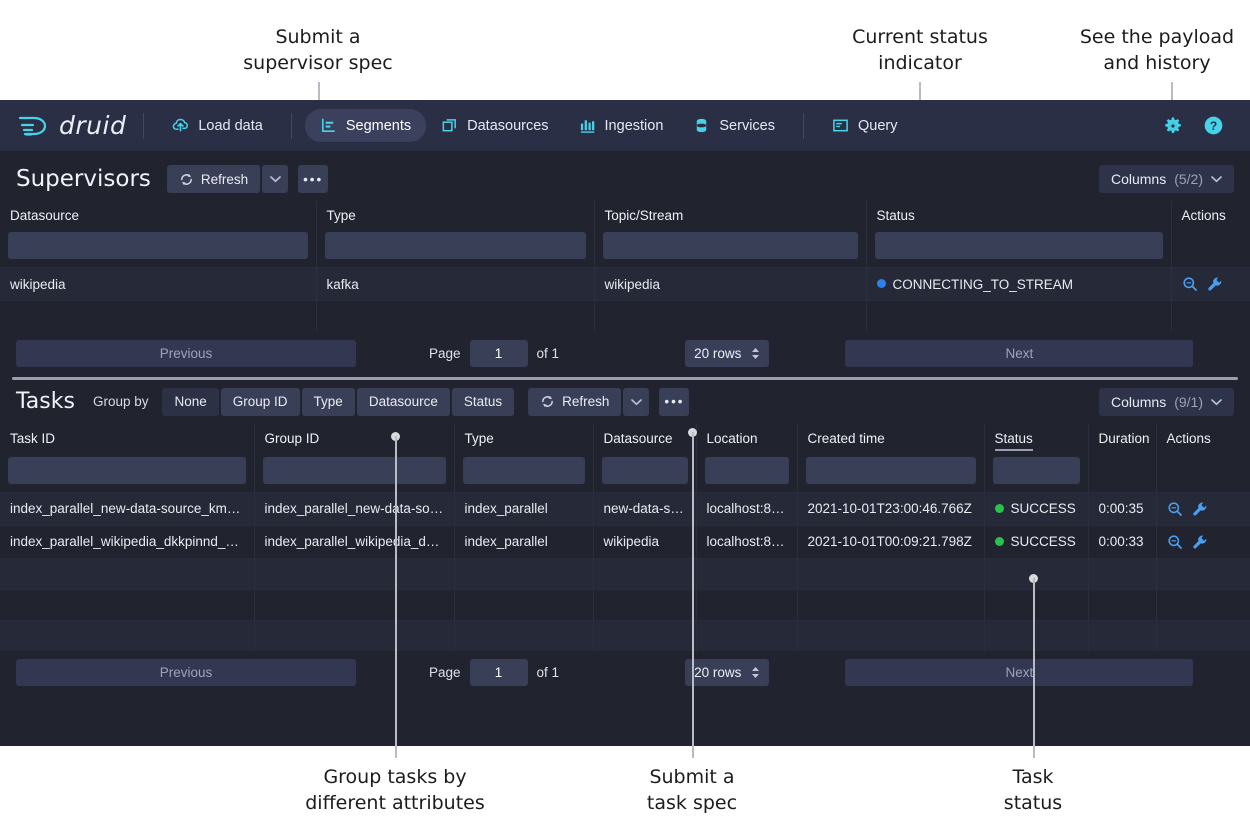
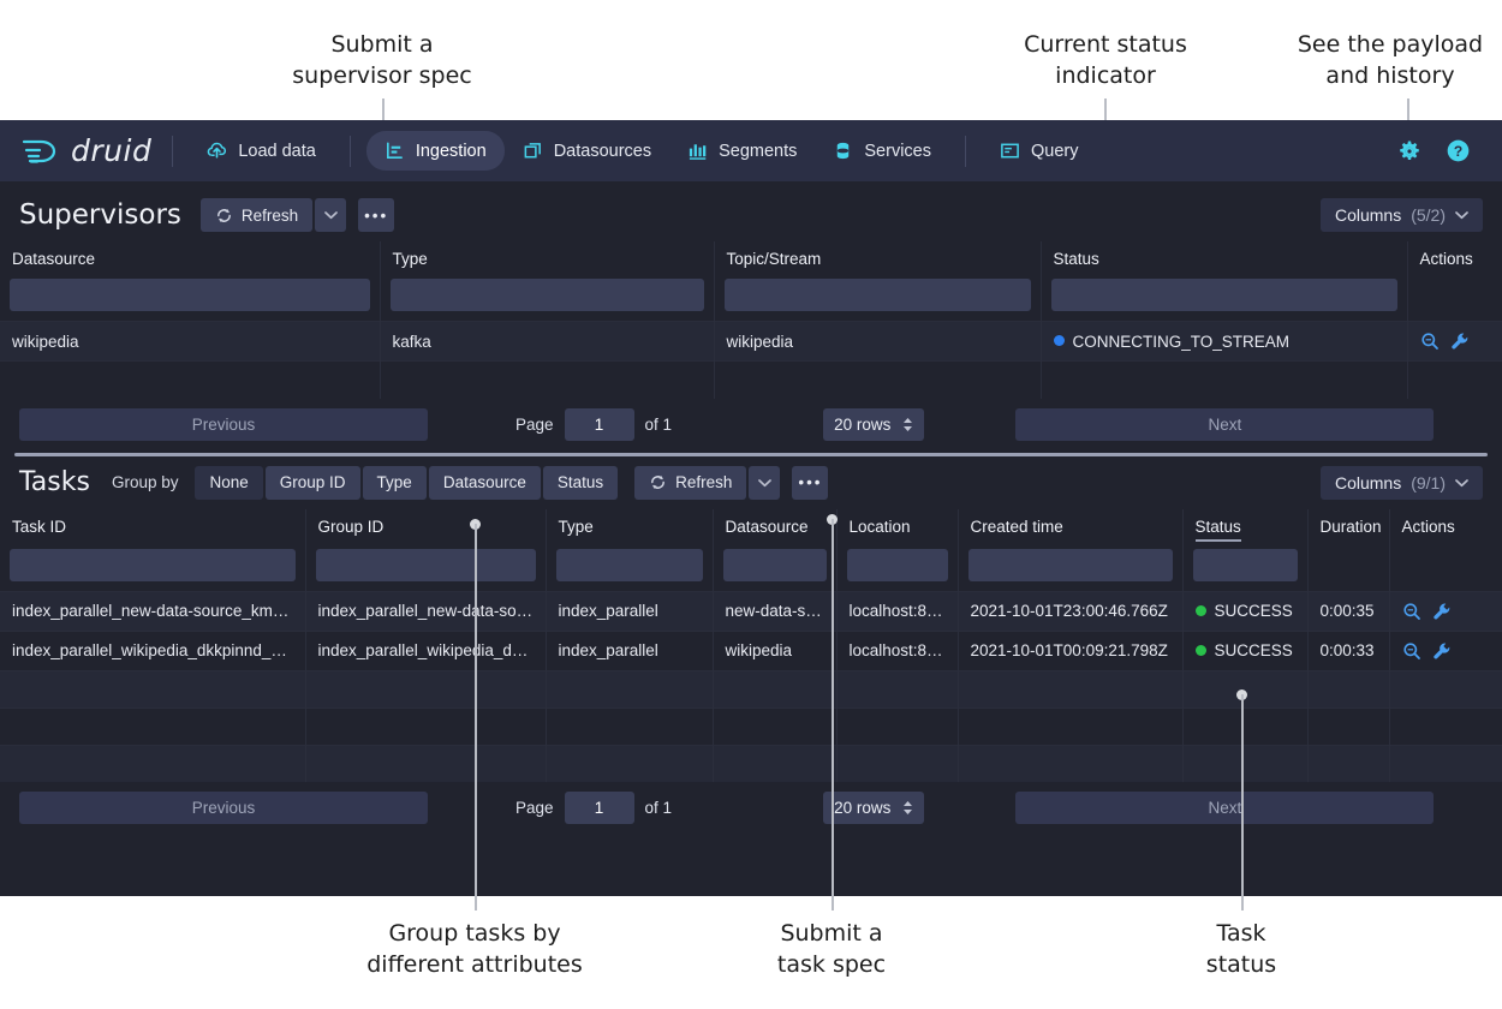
  Submit a
  supervisor spec
  Current status
  indicator
  See the payload
  and history
  druid
  Load data
- Segments
+ Ingestion
  Datasources
- Ingestion
+ Segments
  Services
  Query
  ?
  Supervisors
  Refresh
  •••
  Columns
  (5/2)
  Datasource	Type	Topic/Stream	Status	Actions
  wikipedia	kafka	wikipedia	CONNECTING_TO_STREAM
  Previous
  Page
  1
  of 1
  20 rows
  Next
  Tasks
  Group by
  None
  Group ID
  Type
  Datasource
  Status
  Refresh
  •••
  Columns
  (9/1)
  Task ID	Group ID	Type	Datasource	Location	Created time	Status	Duration	Actions
  index_parallel_new-data-source_km…	index_parallel_new-dta-sour…	index_parallel	new-data-so…	localhost:8100	2021-10-01T23:00:46.766Z	SUCCESS	0:00:35
  index_parallel_wikipedia_dkkpinnd_…	index_parallel_wikipeia_dkk…	index_parallel	wikipedia	localhost:8100	2021-10-01T00:09:21.798Z	SUCCESS	0:00:33
  Previous
  Page
  1
  of 1
  20 rows
  Next
  Group tasks by
  different attributes
  Submit a
  task spec
  Task
  status
